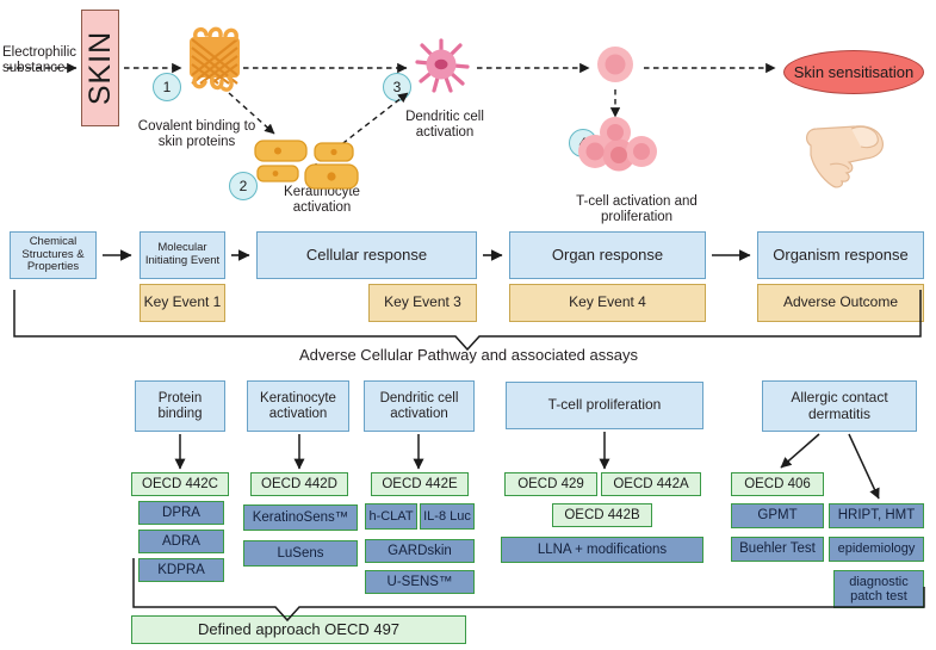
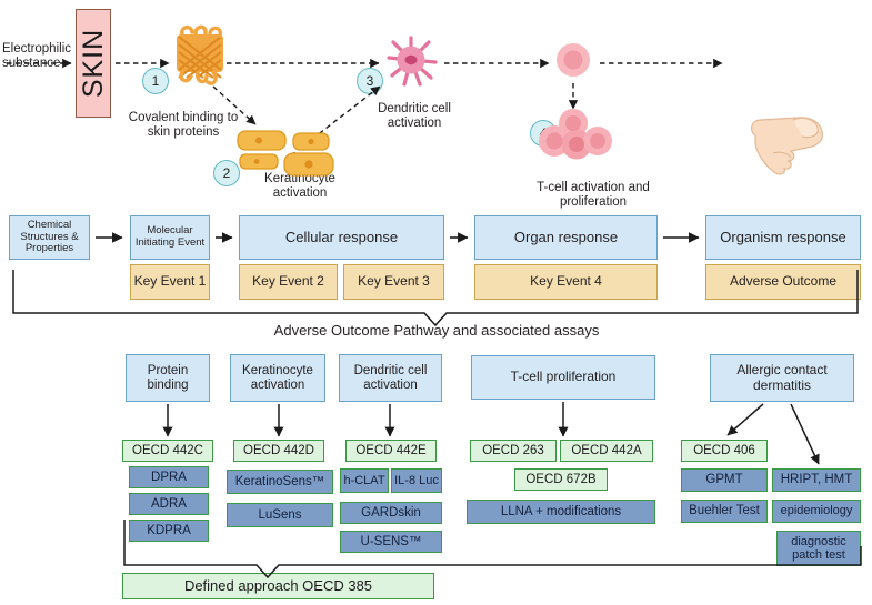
  Electrophilic
  1
  Covalent binding to
  skin proteins
  2
  Keratinocyte
  activation
  3
  Dendritic cell
  activation
  T-cell activation and
  proliferation
- Skin sensitisation
  Chemical
  Structures &
  Properties
  Molecular
  Initiating Event
  Cellular response
  Organ response
  Organism response
  Key Event 1
+ Key Event 2
  Key Event 3
  Key Event 4
  Adverse Outcome
- Adverse Cellular Pathway and associated assays
+ Adverse Outcome Pathway and associated assays
  Protein
  binding
  OECD 442C
  DPRA
  ADRA
  KDPRA
  Keratinocyte
  activation
  OECD 442D
  KeratinoSens™
  LuSens
  Dendritic cell
  activation
  OECD 442E
  h-CLAT
  IL-8 Luc
  GARDskin
  U-SENS™
  T-cell proliferation
- OECD 429
+ OECD 263
  OECD 442A
- OECD 442B
+ OECD 672B
  LLNA + modifications
  Allergic contact
  dermatitis
  OECD 406
  GPMT
  Buehler Test
  HRIPT, HMT
  epidemiology
  diagnostic
  patch test
- Defined approach OECD 497
+ Defined approach OECD 385
